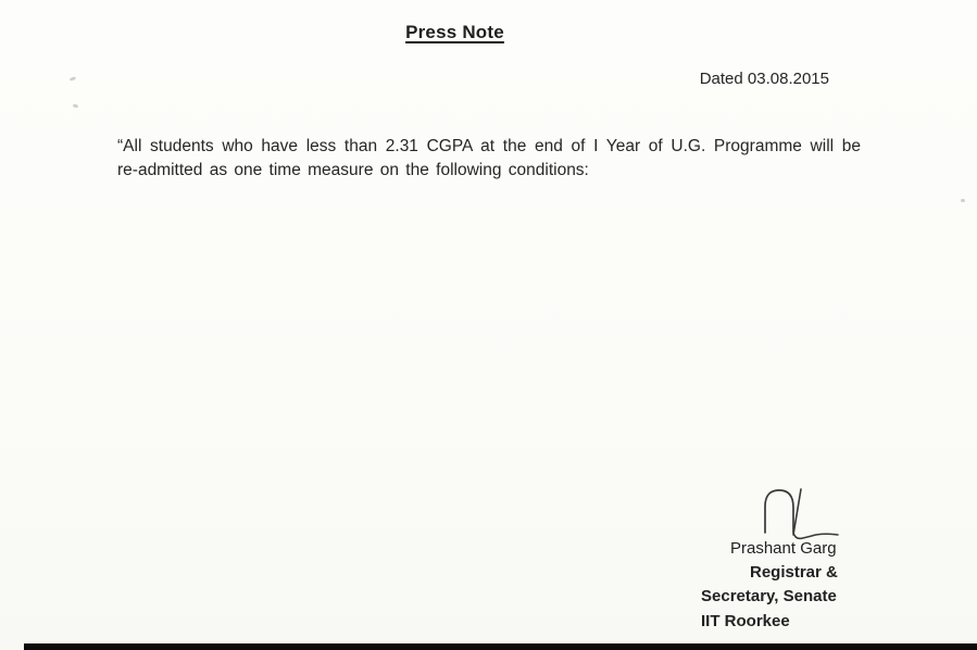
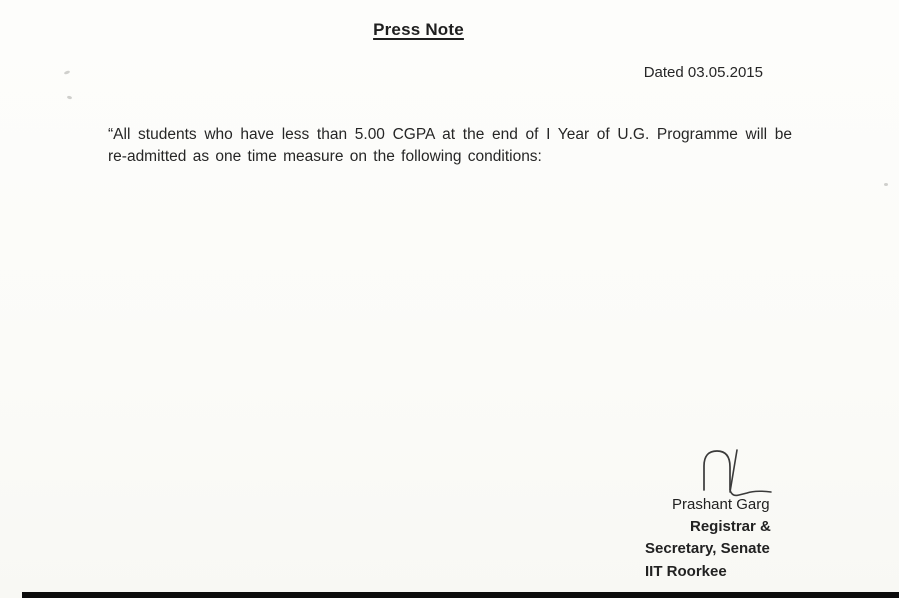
  Press Note
- Dated 03.08.2015
+ Dated 03.05.2015
- “All students who have less than 2.31 CGPA at the end of I Year of U.G. Programme will be re-admitted as one time measure on the following conditions:
+ “All students who have less than 5.00 CGPA at the end of I Year of U.G. Programme will be re-admitted as one time measure on the following conditions:
  Prashant Garg
  Registrar &
  Secretary, Senate
  IIT Roorkee
